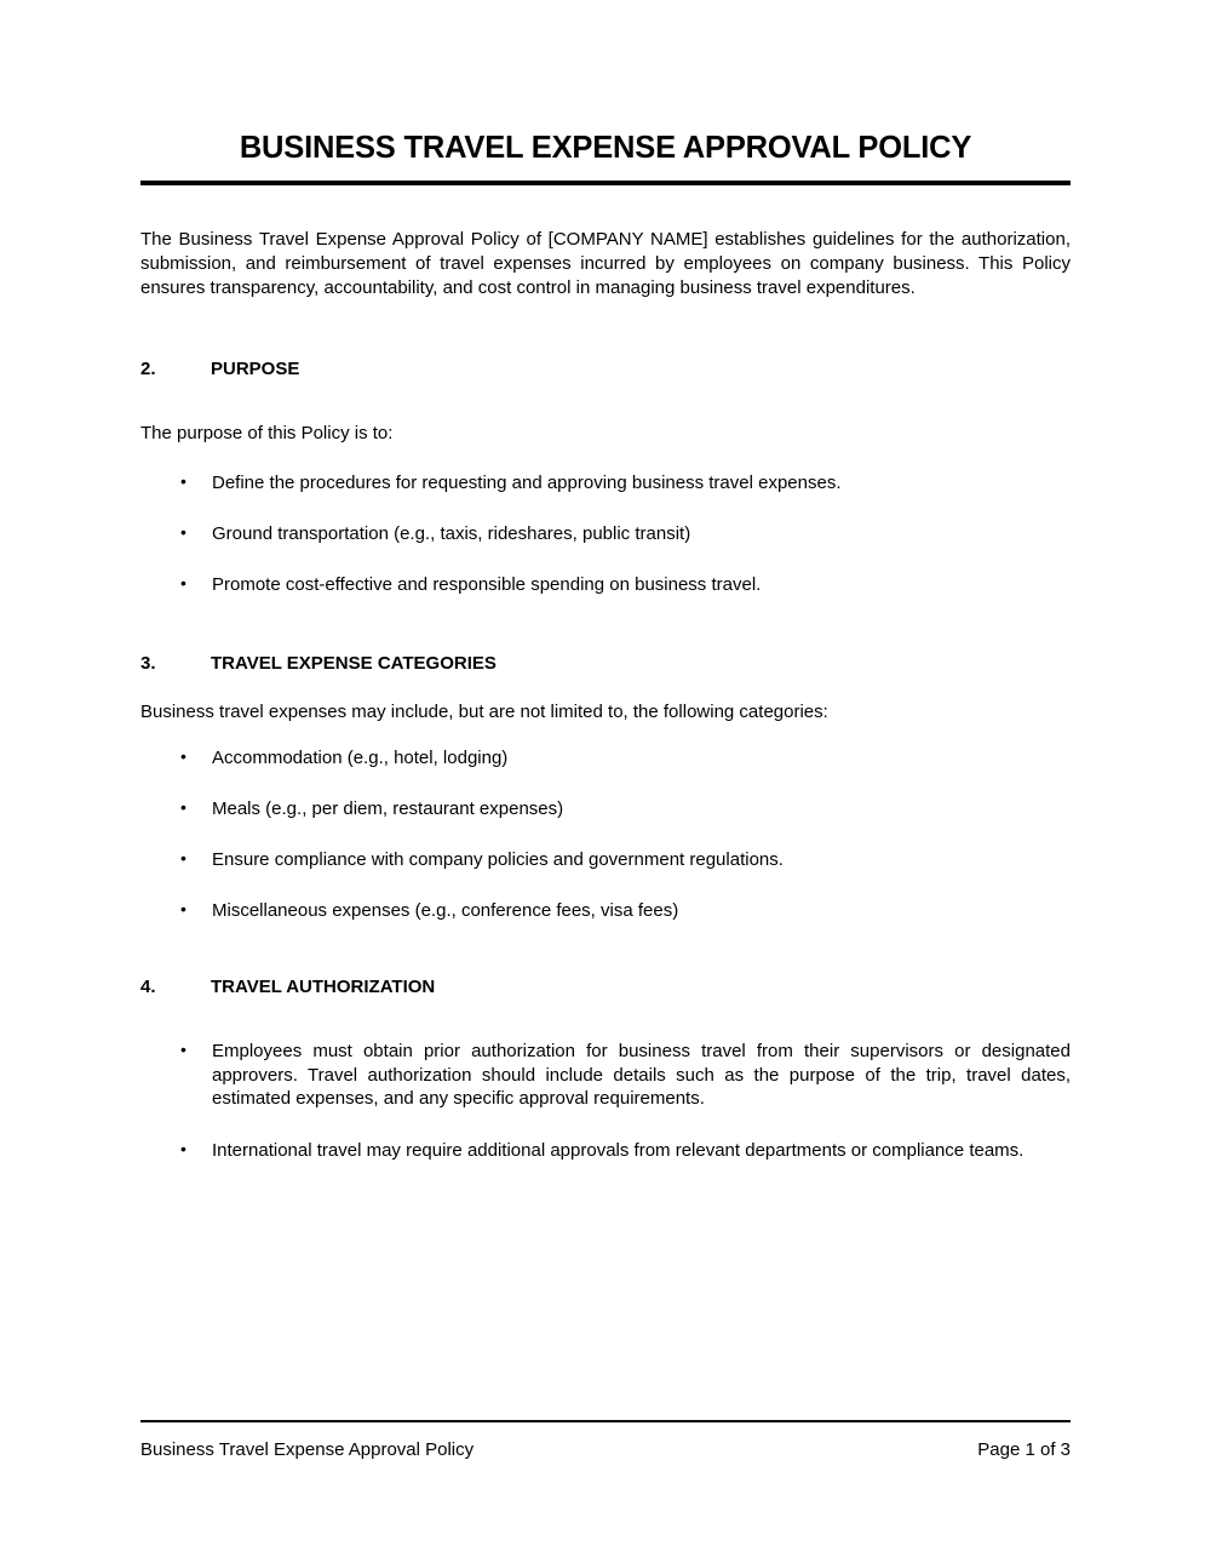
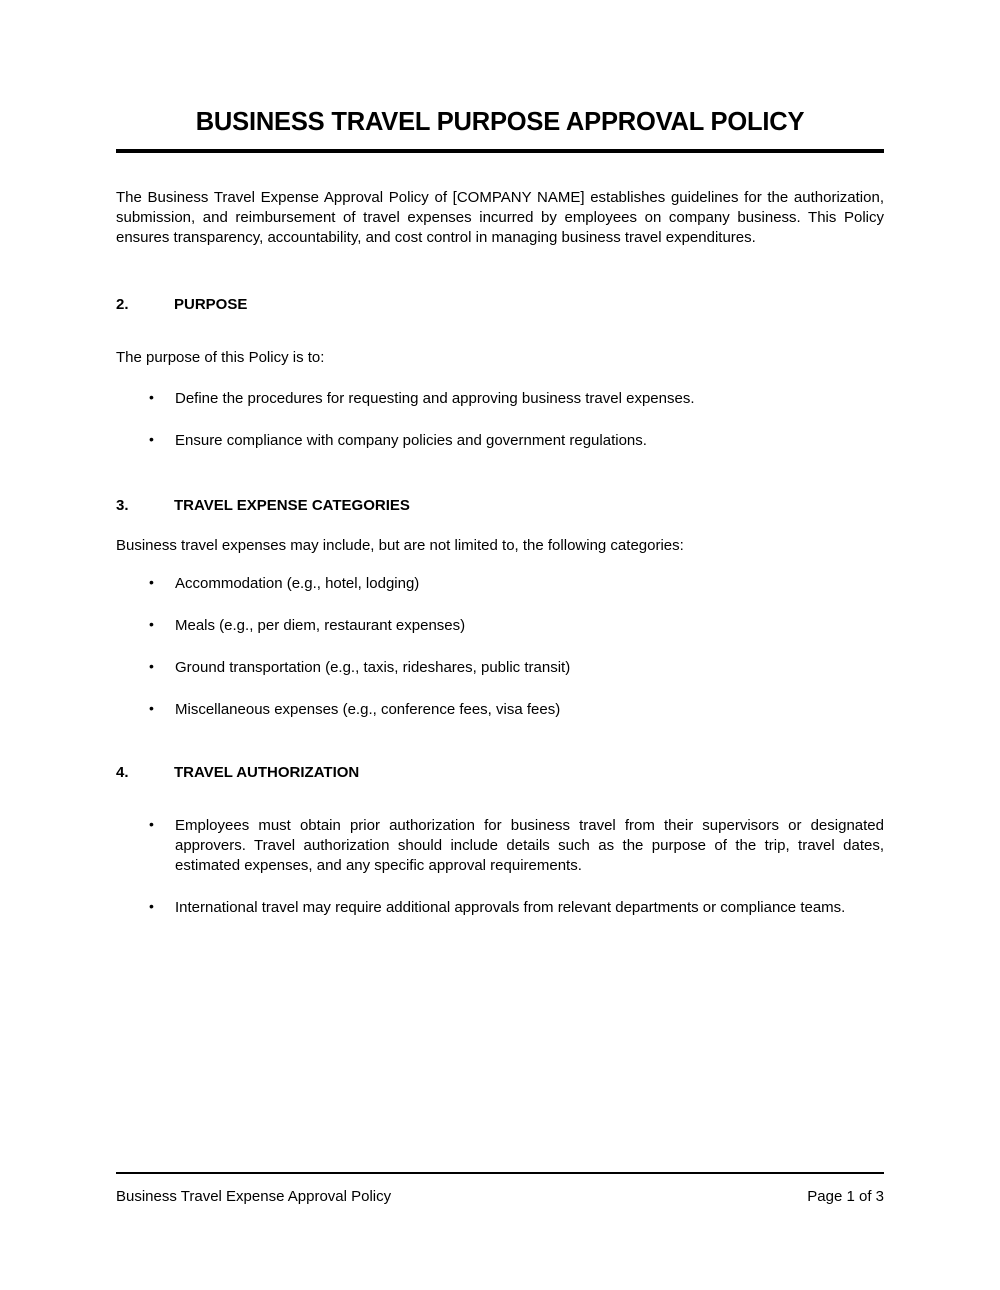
- BUSINESS TRAVEL EXPENSE APPROVAL POLICY
+ BUSINESS TRAVEL PURPOSE APPROVAL POLICY
  The Business Travel Expense Approval Policy of [COMPANY NAME] establishes guidelines for the authorization, submission, and reimbursement of travel expenses incurred by employees on company business. This Policy ensures transparency, accountability, and cost control in managing business travel expenditures.
  2.
  PURPOSE
  The purpose of this Policy is to:
  Define the procedures for requesting and approving business travel expenses.
- Ground transportation (e.g., taxis, rideshares, public transit)
+ Ensure compliance with company policies and government regulations.
- Promote cost-effective and responsible spending on business travel.
  3.
  TRAVEL EXPENSE CATEGORIES
  Business travel expenses may include, but are not limited to, the following categories:
  Accommodation (e.g., hotel, lodging)
  Meals (e.g., per diem, restaurant expenses)
- Ensure compliance with company policies and government regulations.
+ Ground transportation (e.g., taxis, rideshares, public transit)
  Miscellaneous expenses (e.g., conference fees, visa fees)
  4.
  TRAVEL AUTHORIZATION
  Employees must obtain prior authorization for business travel from their supervisors or designated approvers. Travel authorization should include details such as the purpose of the trip, travel dates, estimated expenses, and any specific approval requirements.
  International travel may require additional approvals from relevant departments or compliance teams.
  Business Travel Expense Approval Policy
  Page 1 of 3
